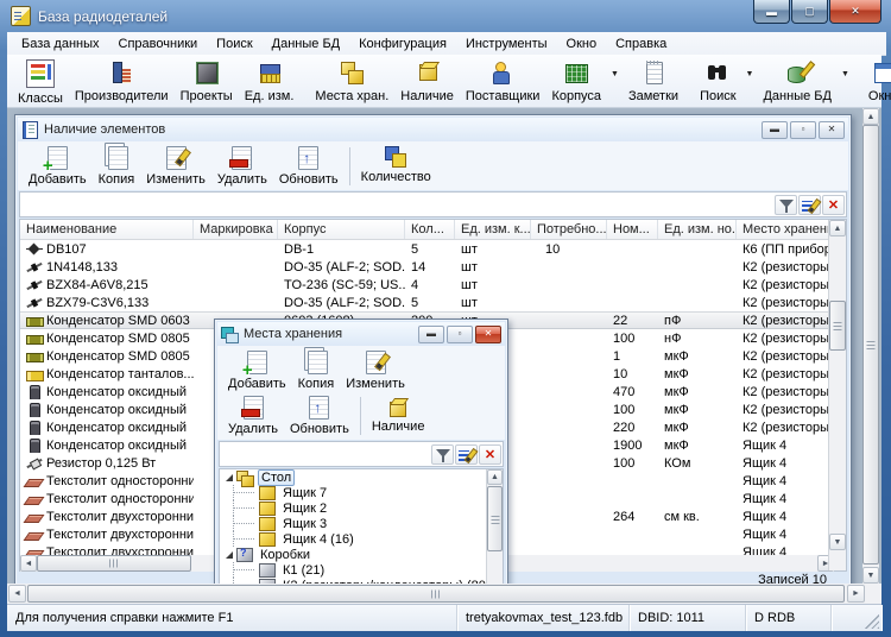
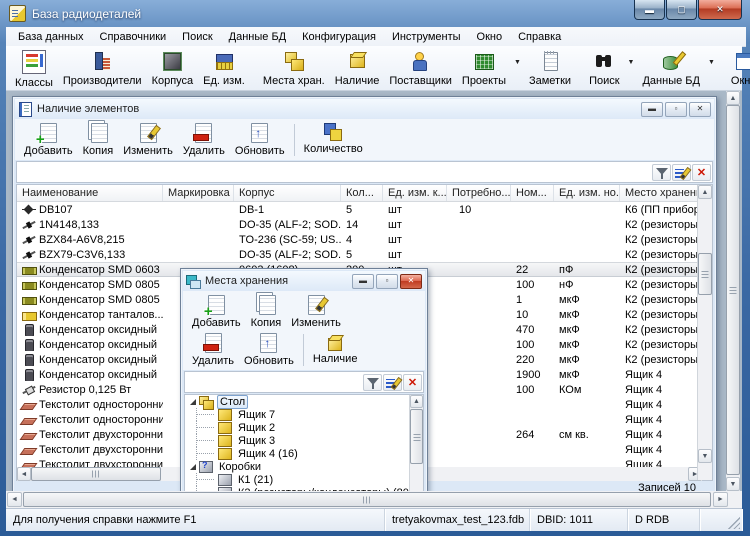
  База радиодеталей
  ▬
  ▢
  ✕
  База данных
  Справочники
  Поиск
  Данные БД
  Конфигурация
  Инструменты
  Окно
  Справка
  Классы
  Производители
- Проекты
+ Корпуса
  Ед. изм.
  Места хран.
  Наличие
  Поставщики
- Корпуса
+ Проекты
  Заметки
  Поиск
  Данные БД
  Окн
  Наличие элементов
  ▬
  ▫
  ✕
  Добавить
  Копия
  Изменить
  Удалить
  Обновить
  Количество
  ✕
  Наименование
  Маркировка
  Корпус
  Кол...
  Ед. изм. к...
  Потребно...
  Ном...
  Ед. изм. но.
  Место хранен
  DB107
  DB-1
  5
  шт
  10
  1N4148,133
  DO-35 (ALF-2; SOD.
  14
  шт
  BZX84-A6V8,215
  TO-236 (SC-59; US..
  4
  шт
  BZX79-C3V6,133
  DO-35 (ALF-2; SOD.
  5
  шт
  Конденсатор SMD 0603
  22
  пФ
  Конденсатор SMD 0805
  100
  нФ
  Конденсатор SMD 0805
  1
  мкФ
  Конденсатор танталов...
  10
  мкФ
  Конденсатор оксидный
  470
  мкФ
  Конденсатор оксидный
  100
  мкФ
  Конденсатор оксидный
  220
  мкФ
  Конденсатор оксидный
  1900
  мкФ
  Ящик 4
  Резистор 0,125 Вт
  100
  КОм
  Ящик 4
  Текстолит односторонни
  Ящик 4
  Текстолит односторонни
  Ящик 4
  Текстолит двухсторонни
  264
  см кв.
  Ящик 4
  Текстолит двухсторонни
  Ящик 4
  Текстолит двухсторонни
  Ящик 4
  Записей 10
  Места хранения
  ▬
  ▫
  ✕
  Добавить
  Копия
  Изменить
  Удалить
  Обновить
  Наличие
  ✕
  Стол
  Ящик 7
  Ящик 2
  Ящик 3
  Ящик 4 (16)
  ?
  Коробки
  К1 (21)
  Для получения справки нажмите F1
  tretyakovmax_test_123.fdb
  DBID: 1011
  D RDB
